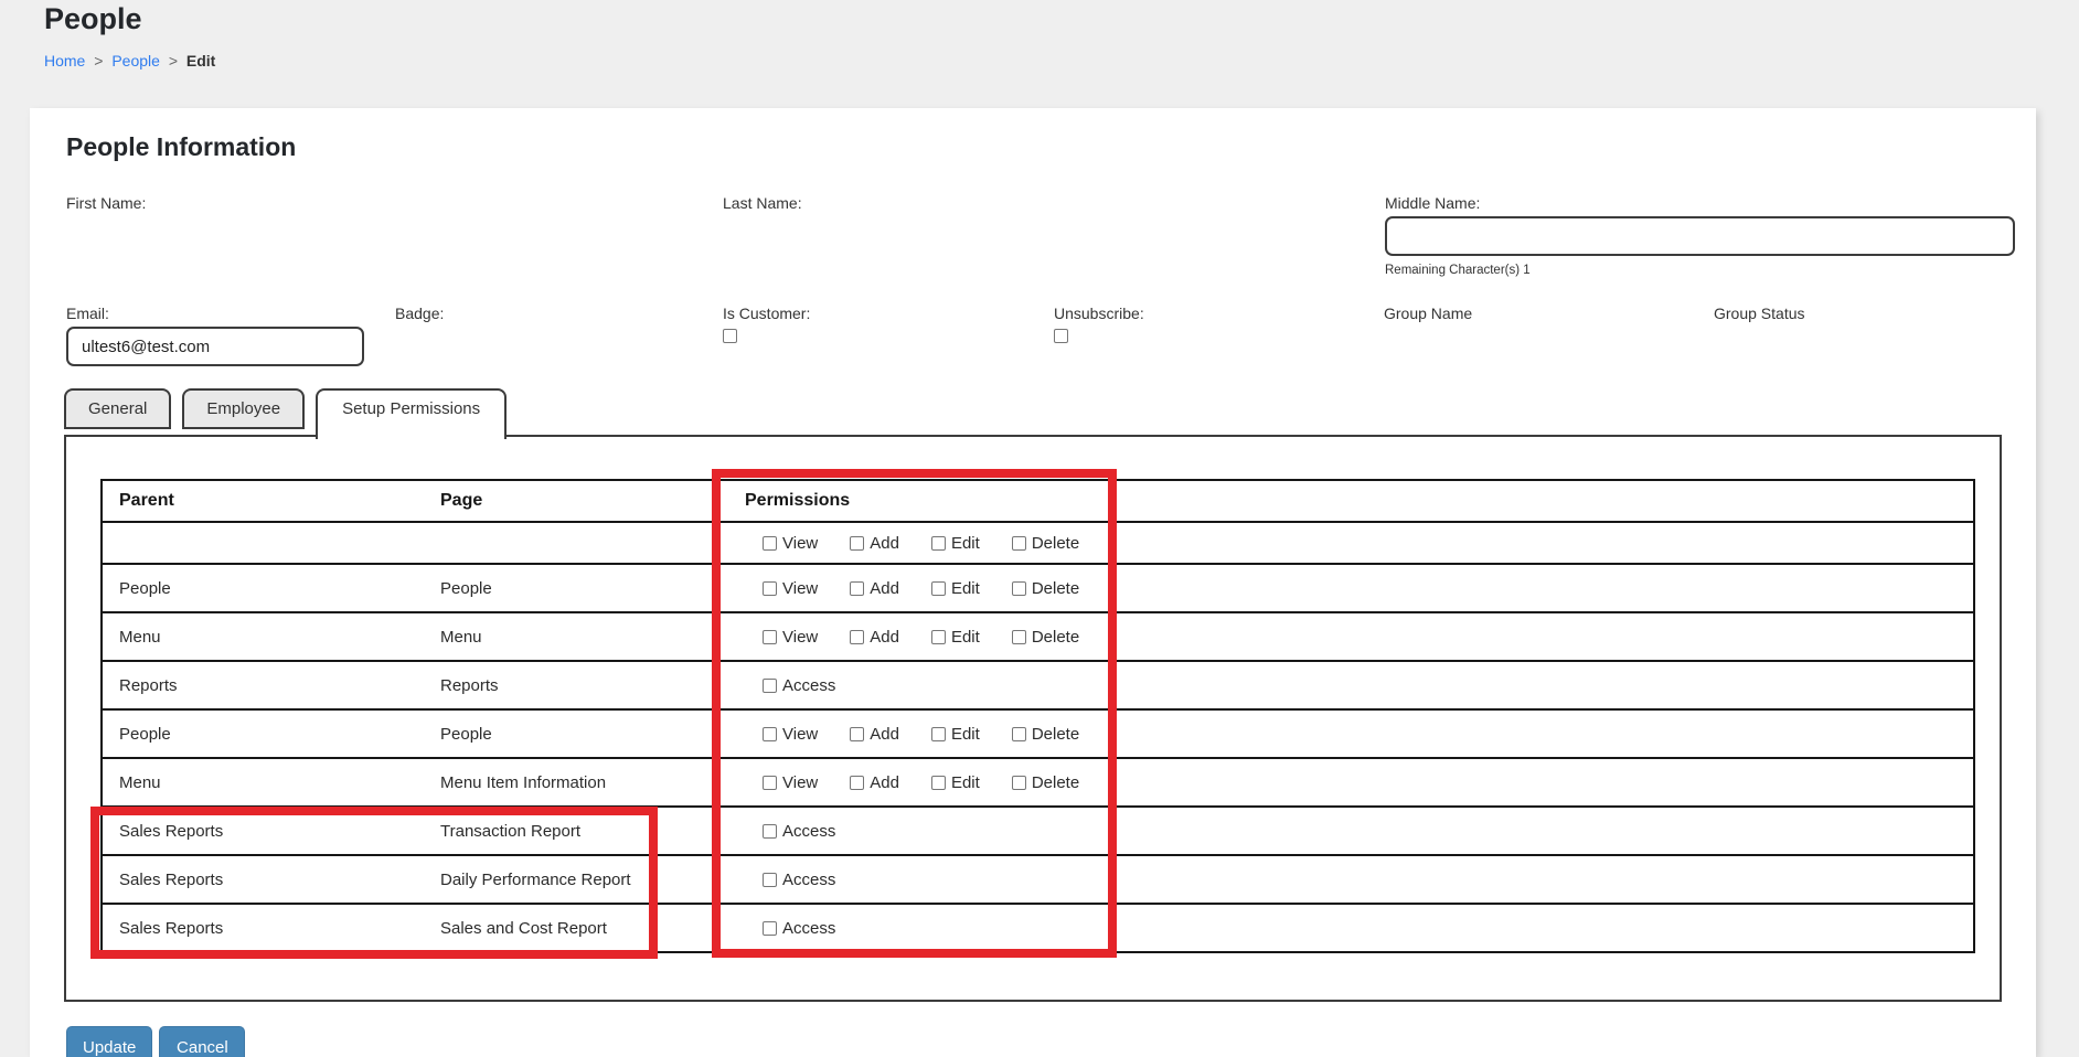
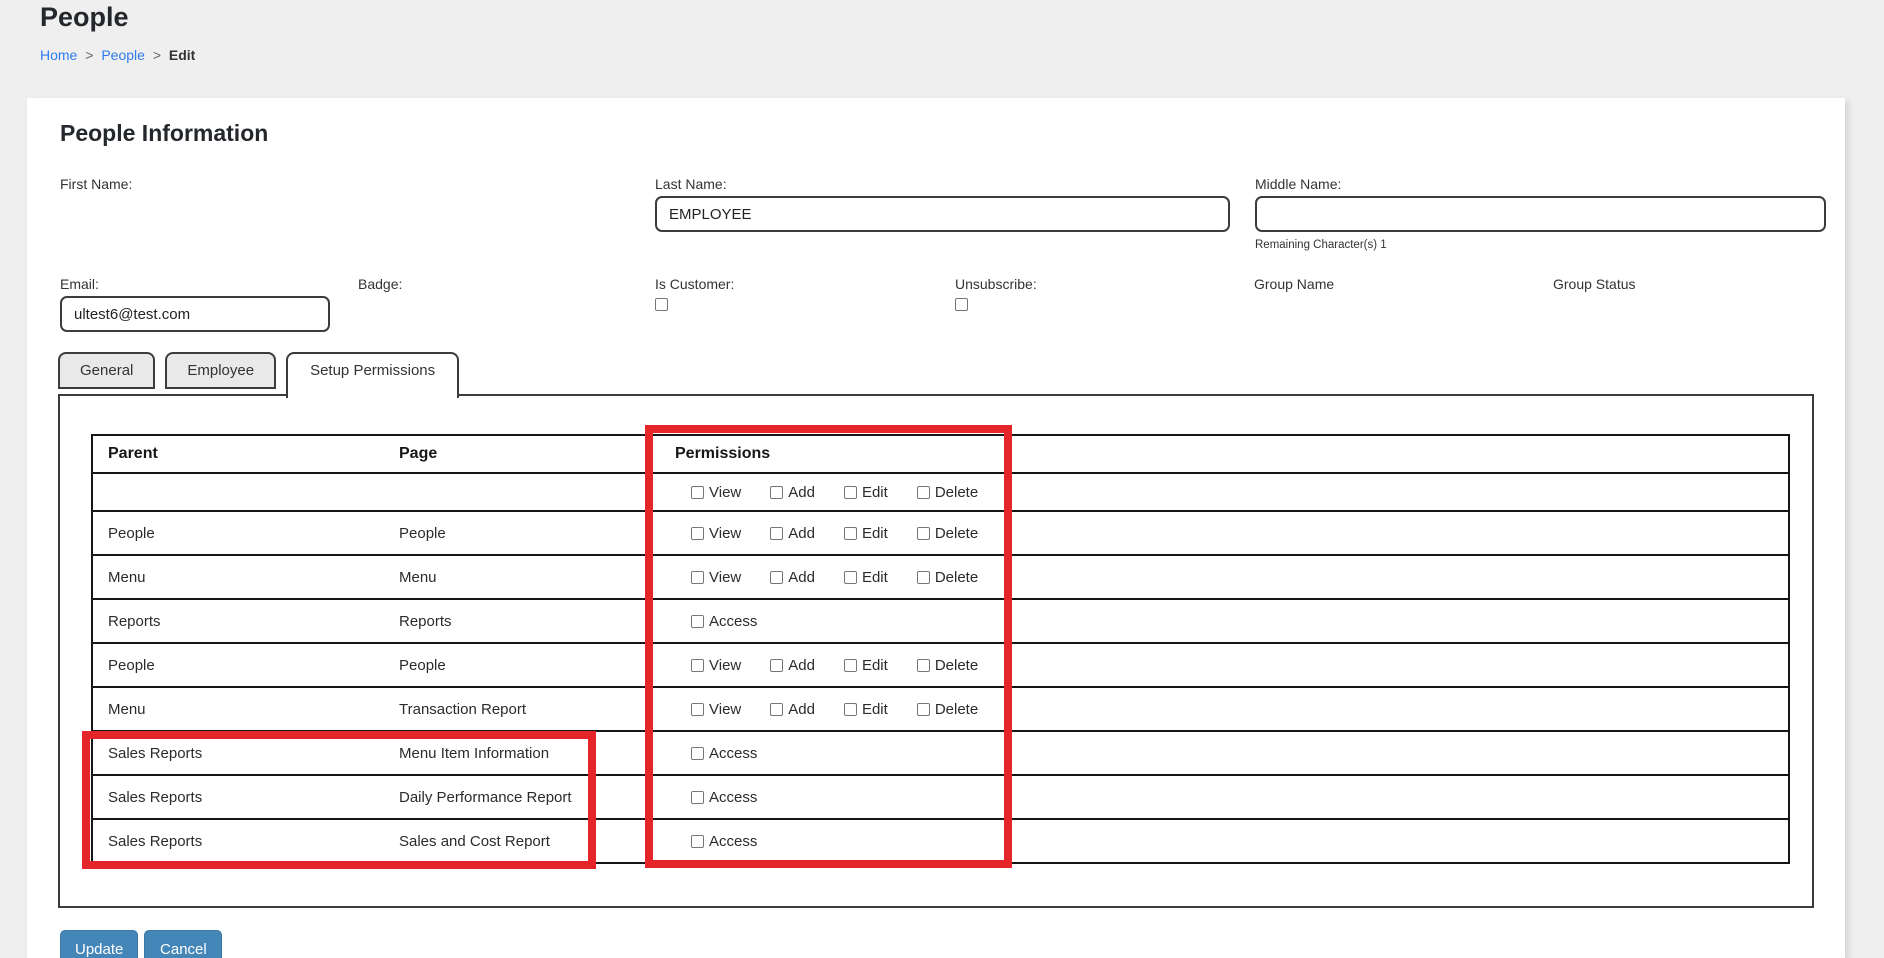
  People
  Home > People > Edit
  People Information
  First Name:
  Last Name:
+ EMPLOYEE
  Middle Name:
  Remaining Character(s) 1
  Email:
  ultest6@test.com
  Badge:
  Is Customer:
  Unsubscribe:
  Group Name
  Group Status
  General
  Employee
  Setup Permissions
  Parent
  Page
  Permissions
  View
  Add
  Edit
  Delete
  People
  People
  View
  Add
  Edit
  Delete
  Menu
  Menu
  View
  Add
  Edit
  Delete
  Reports
  Reports
  Access
  People
  People
  View
  Add
  Edit
  Delete
  Menu
- Menu Item Information
+ Transaction Report
  View
  Add
  Edit
  Delete
  Sales Reports
- Transaction Report
+ Menu Item Information
  Access
  Sales Reports
  Daily Performance Report
  Access
  Sales Reports
  Sales and Cost Report
  Access
  Update
  Cancel
